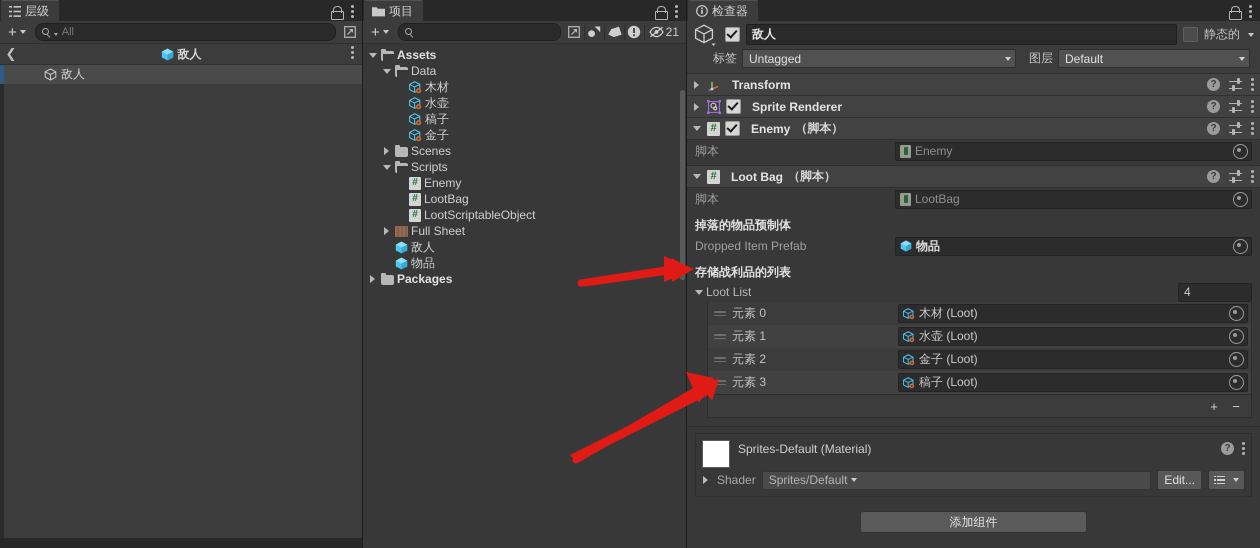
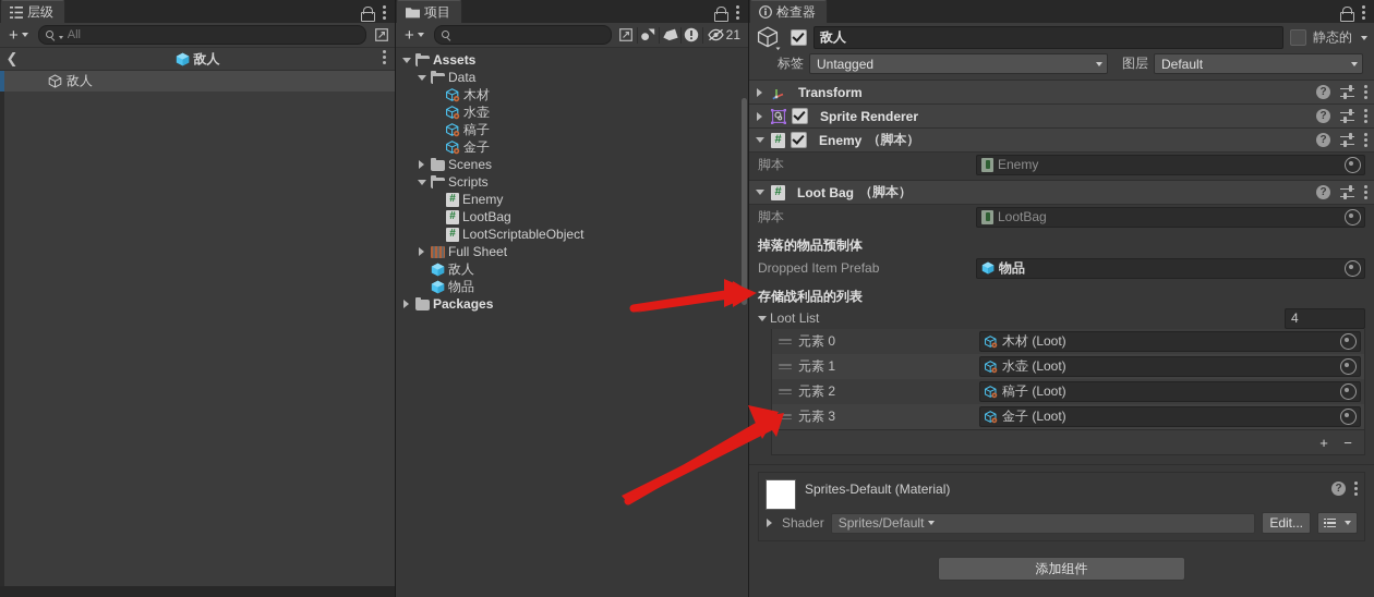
  层级
  +
  All
  ❮
  敌人
  敌人
  项目
  +
  21
  Assets
  Data
  木材
  水壶
  稿子
  金子
  Scenes
  Scripts
  #
  Enemy
  #
  LootBag
  #
  LootScriptableObject
  Full Sheet
  敌人
  物品
  Packages
  检查器
  敌人
  静态的
  标签
  Untagged
  图层
  Default
  Transform
  ?
  Sprite Renderer
  ?
  #
  Enemy
  （脚本）
  ?
  脚本
  Enemy
  #
  Loot Bag
  （脚本）
  ?
  脚本
  LootBag
  掉落的物品预制体
  Dropped Item Prefab
  物品
  存储战利品的列表
  Loot List
  4
  元素 0
  木材 (Loot)
  元素 1
  水壶 (Loot)
  元素 2
- 金子 (Loot)
+ 稿子 (Loot)
  元素 3
- 稿子 (Loot)
+ 金子 (Loot)
  +
  −
  Sprites-Default (Material)
  ?
  Shader
  Sprites/Default
  Edit...
  添加组件
